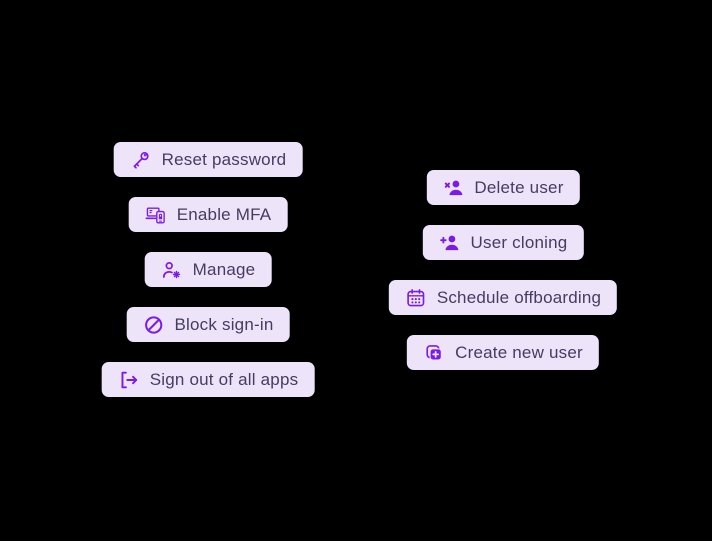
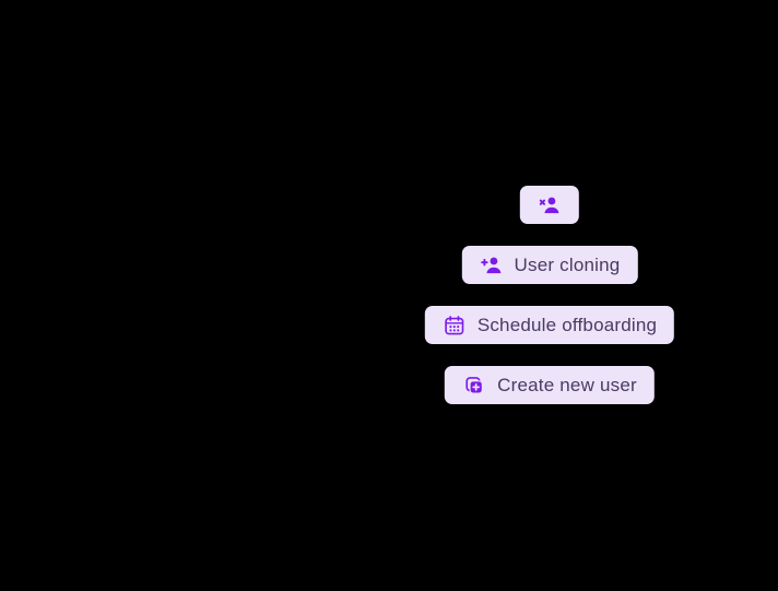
- Reset password
- Enable MFA
- Manage
- Block sign-in
- Sign out of all apps
- Delete user
  User cloning
  Schedule offboarding
  Create new user
